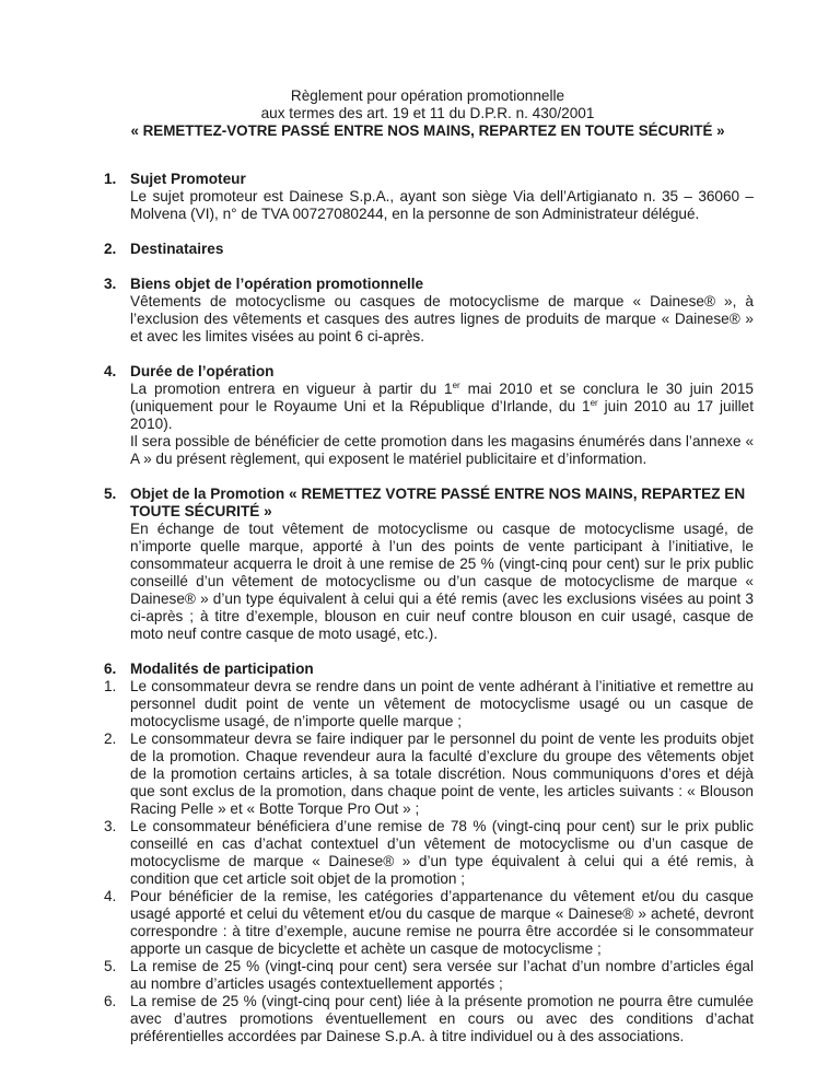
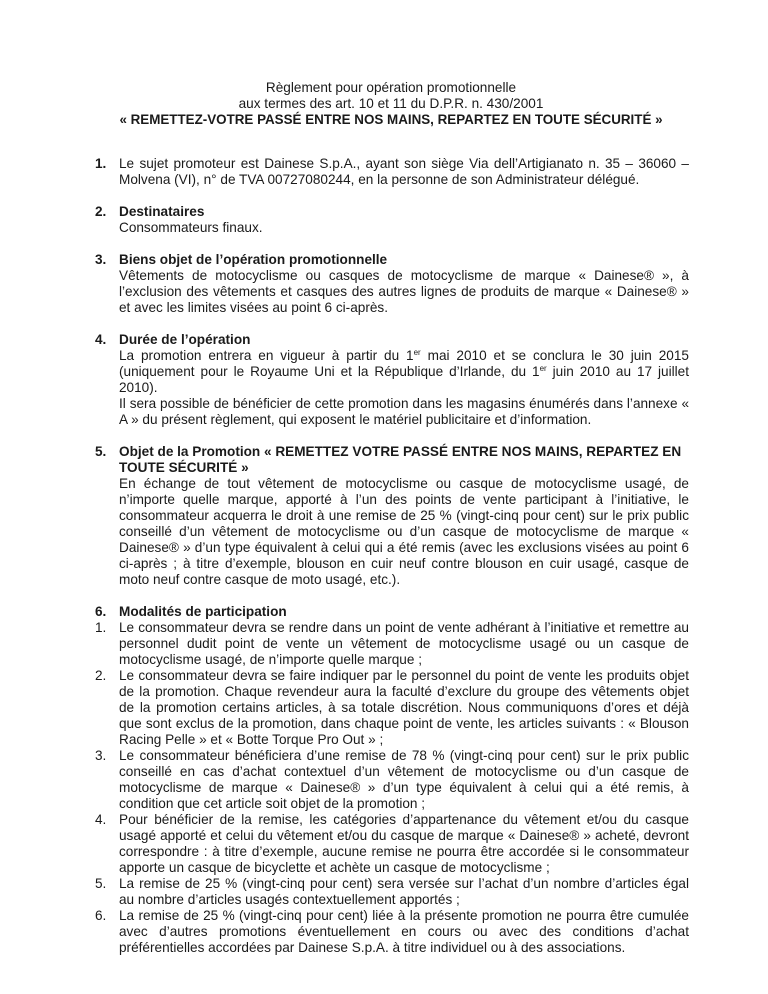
  Règlement pour opération promotionnelle
- aux termes des art. 19 et 11 du D.P.R. n. 430/2001
+ aux termes des art. 10 et 11 du D.P.R. n. 430/2001
  « REMETTEZ-VOTRE PASSÉ ENTRE NOS MAINS, REPARTEZ EN TOUTE SÉCURITÉ »
  1.
- Sujet Promoteur
  Le sujet promoteur est Dainese S.p.A., ayant son siège Via dell’Artigianato n. 35 – 36060 – Molvena (VI), n° de TVA 00727080244, en la personne de son Administrateur délégué.
  2.
  Destinataires
+ Consommateurs finaux.
  3.
  Biens objet de l’opération promotionnelle
  Vêtements de motocyclisme ou casques de motocyclisme de marque « Dainese® », à l’exclusion des vêtements et casques des autres lignes de produits de marque « Dainese® » et avec les limites visées au point 6 ci-après.
  4.
  Durée de l’opération
  La promotion entrera en vigueur à partir du 1er mai 2010 et se conclura le 30 juin 2015 (uniquement pour le Royaume Uni et la République d’Irlande, du 1er juin 2010 au 17 juillet 2010).
  Il sera possible de bénéficier de cette promotion dans les magasins énumérés dans l’annexe « A » du présent règlement, qui exposent le matériel publicitaire et d’information.
  5.
  Objet de la Promotion « REMETTEZ VOTRE PASSÉ ENTRE NOS MAINS, REPARTEZ EN TOUTE SÉCURITÉ »
- En échange de tout vêtement de motocyclisme ou casque de motocyclisme usagé, de n’importe quelle marque, apporté à l’un des points de vente participant à l’initiative, le consommateur acquerra le droit à une remise de 25 % (vingt-cinq pour cent) sur le prix public conseillé d’un vêtement de motocyclisme ou d’un casque de motocyclisme de marque « Dainese® » d’un type équivalent à celui qui a été remis (avec les exclusions visées au point 3 ci-après ; à titre d’exemple, blouson en cuir neuf contre blouson en cuir usagé, casque de moto neuf contre casque de moto usagé, etc.).
+ En échange de tout vêtement de motocyclisme ou casque de motocyclisme usagé, de n’importe quelle marque, apporté à l’un des points de vente participant à l’initiative, le consommateur acquerra le droit à une remise de 25 % (vingt-cinq pour cent) sur le prix public conseillé d’un vêtement de motocyclisme ou d’un casque de motocyclisme de marque « Dainese® » d’un type équivalent à celui qui a été remis (avec les exclusions visées au point 6 ci-après ; à titre d’exemple, blouson en cuir neuf contre blouson en cuir usagé, casque de moto neuf contre casque de moto usagé, etc.).
  6.
  Modalités de participation
  1.
  Le consommateur devra se rendre dans un point de vente adhérant à l’initiative et remettre au personnel dudit point de vente un vêtement de motocyclisme usagé ou un casque de motocyclisme usagé, de n’importe quelle marque ;
  2.
  Le consommateur devra se faire indiquer par le personnel du point de vente les produits objet de la promotion. Chaque revendeur aura la faculté d’exclure du groupe des vêtements objet de la promotion certains articles, à sa totale discrétion. Nous communiquons d’ores et déjà que sont exclus de la promotion, dans chaque point de vente, les articles suivants : « Blouson Racing Pelle » et « Botte Torque Pro Out » ;
  3.
  Le consommateur bénéficiera d’une remise de 78 % (vingt-cinq pour cent) sur le prix public conseillé en cas d’achat contextuel d’un vêtement de motocyclisme ou d’un casque de motocyclisme de marque « Dainese® » d’un type équivalent à celui qui a été remis, à condition que cet article soit objet de la promotion ;
  4.
  Pour bénéficier de la remise, les catégories d’appartenance du vêtement et/ou du casque usagé apporté et celui du vêtement et/ou du casque de marque « Dainese® » acheté, devront correspondre : à titre d’exemple, aucune remise ne pourra être accordée si le consommateur apporte un casque de bicyclette et achète un casque de motocyclisme ;
  5.
  La remise de 25 % (vingt-cinq pour cent) sera versée sur l’achat d’un nombre d’articles égal au nombre d’articles usagés contextuellement apportés ;
  6.
  La remise de 25 % (vingt-cinq pour cent) liée à la présente promotion ne pourra être cumulée avec d’autres promotions éventuellement en cours ou avec des conditions d’achat préférentielles accordées par Dainese S.p.A. à titre individuel ou à des associations.
